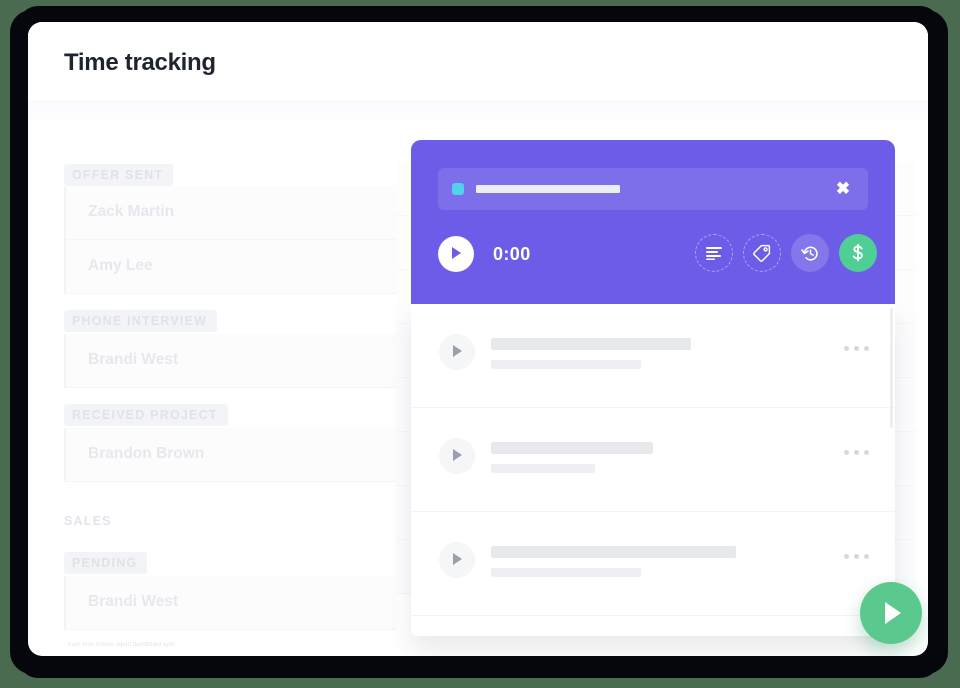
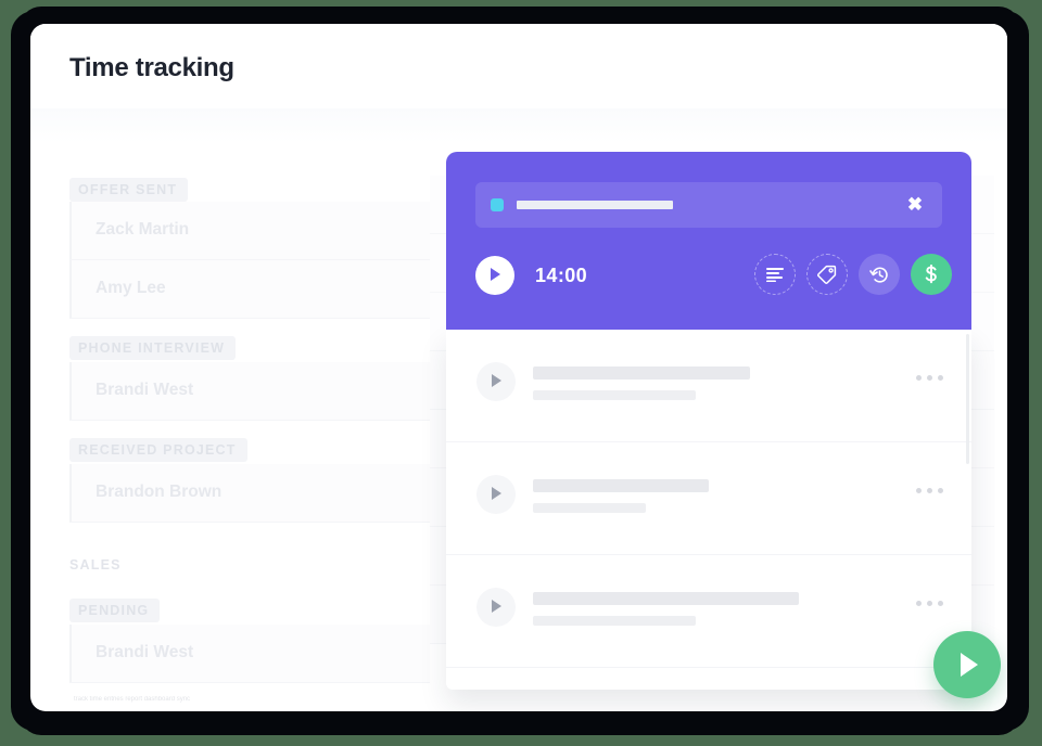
  SALES
  Time tracking
  ✖
- 0:00
+ 14:00
